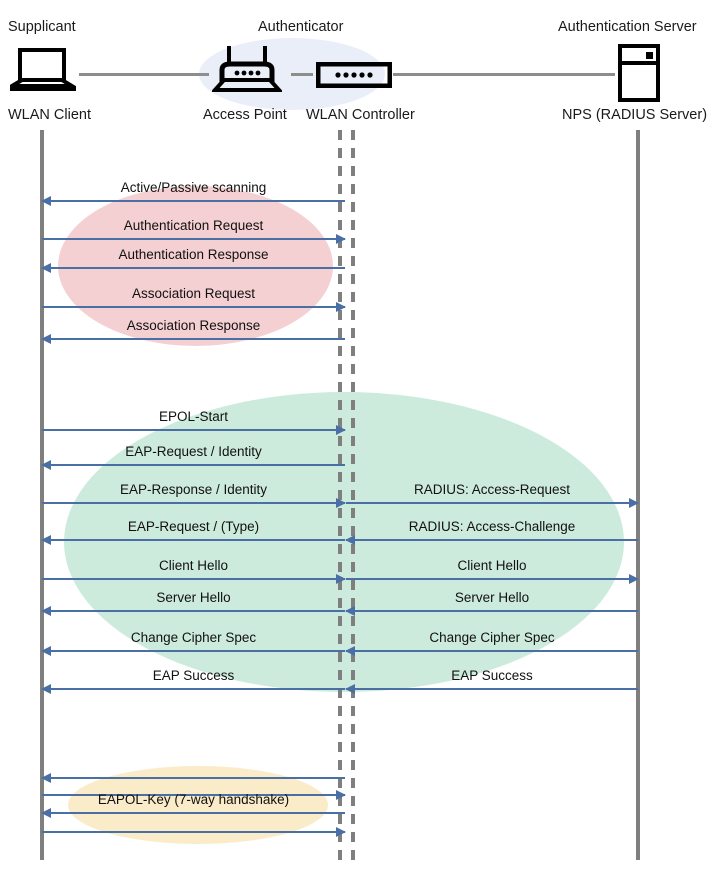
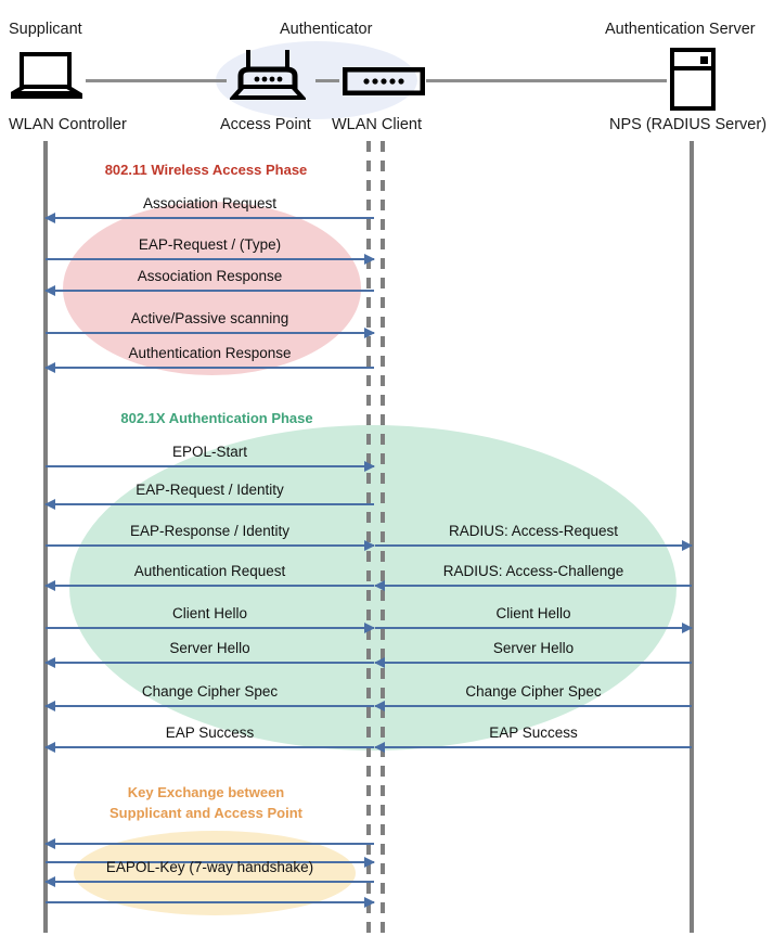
  Supplicant
  Authenticator
  Authentication Server
- WLAN Client
+ WLAN Controller
  Access Point
- WLAN Controller
+ WLAN Client
  NPS (RADIUS Server)
+ 802.11 Wireless Access Phase
+ 802.1X Authentication Phase
+ Key Exchange between
+ Supplicant and Access Point
- Active/Passive scanning
+ Association Request
- Authentication Request
+ EAP-Request / (Type)
- Authentication Response
+ Association Response
- Association Request
+ Active/Passive scanning
- Association Response
+ Authentication Response
  EPOL-Start
  EAP-Request / Identity
  EAP-Response / Identity
- EAP-Request / (Type)
+ Authentication Request
  Client Hello
  Server Hello
  Change Cipher Spec
  EAP Success
  EAPOL-Key (7-way handshake)
  RADIUS: Access-Request
  RADIUS: Access-Challenge
  Client Hello
  Server Hello
  Change Cipher Spec
  EAP Success
